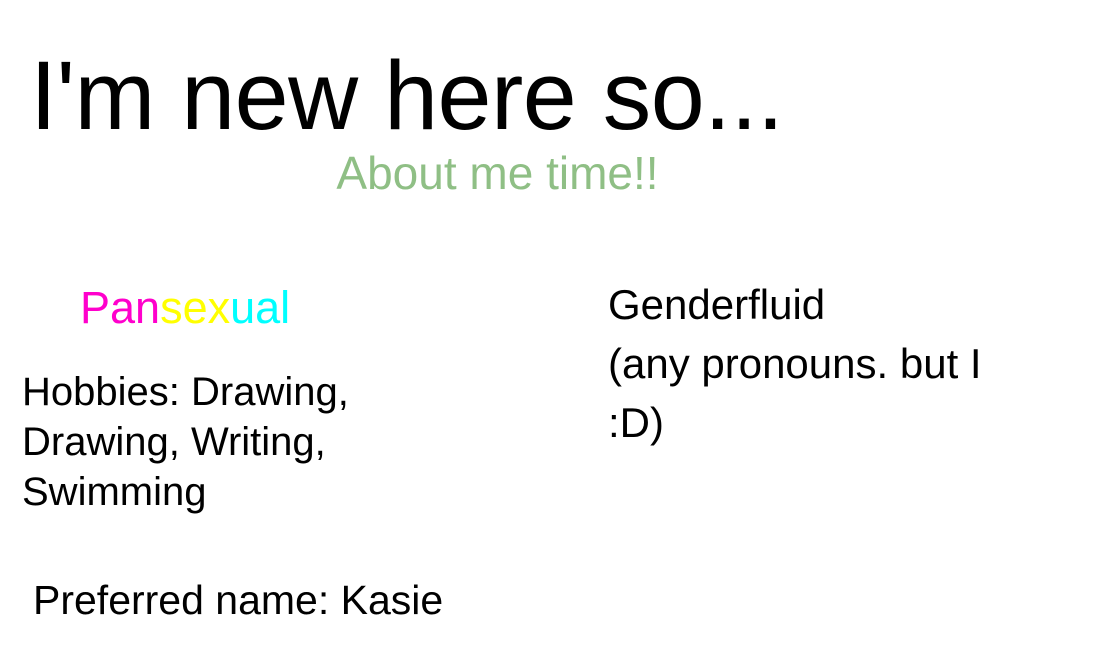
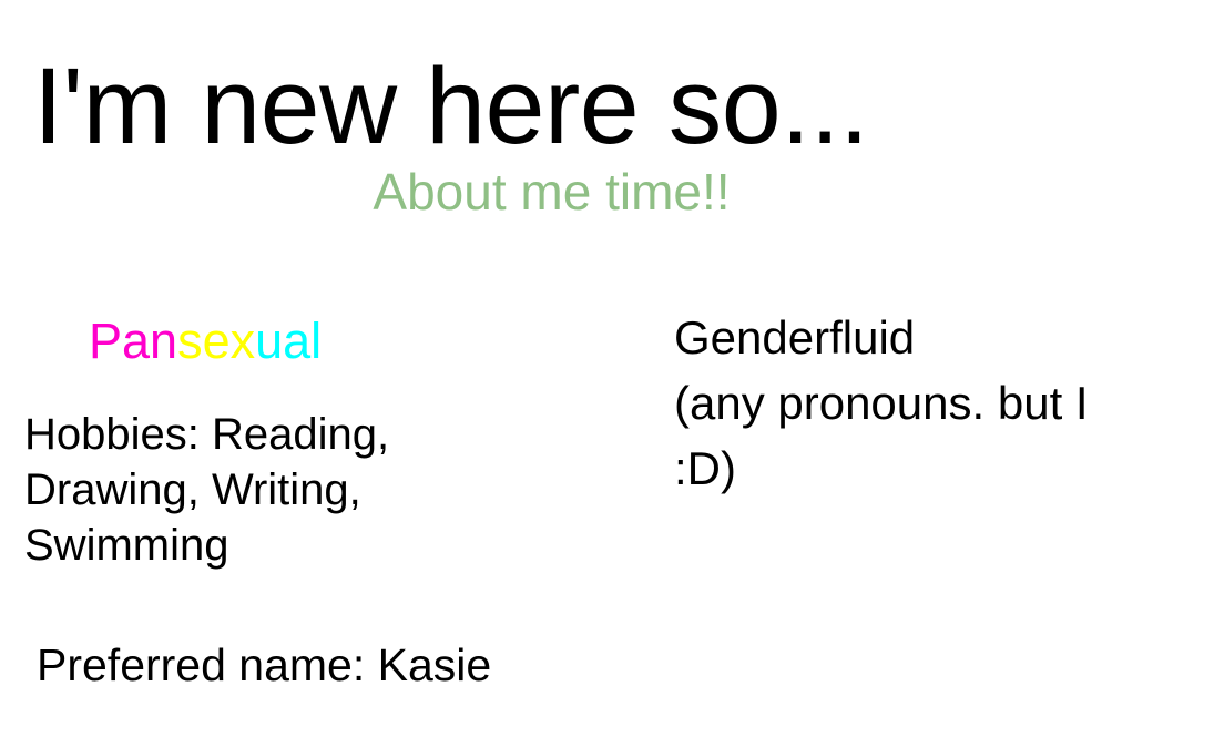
  I'm new here so...
  About me time!!
  Pansexual
- Hobbies: Drawing, Drawing, Writing, Swimming
+ Hobbies: Reading, Drawing, Writing, Swimming
  Genderfluid
  (any pronouns. but I
  :D)
  Preferred name: Kasie
